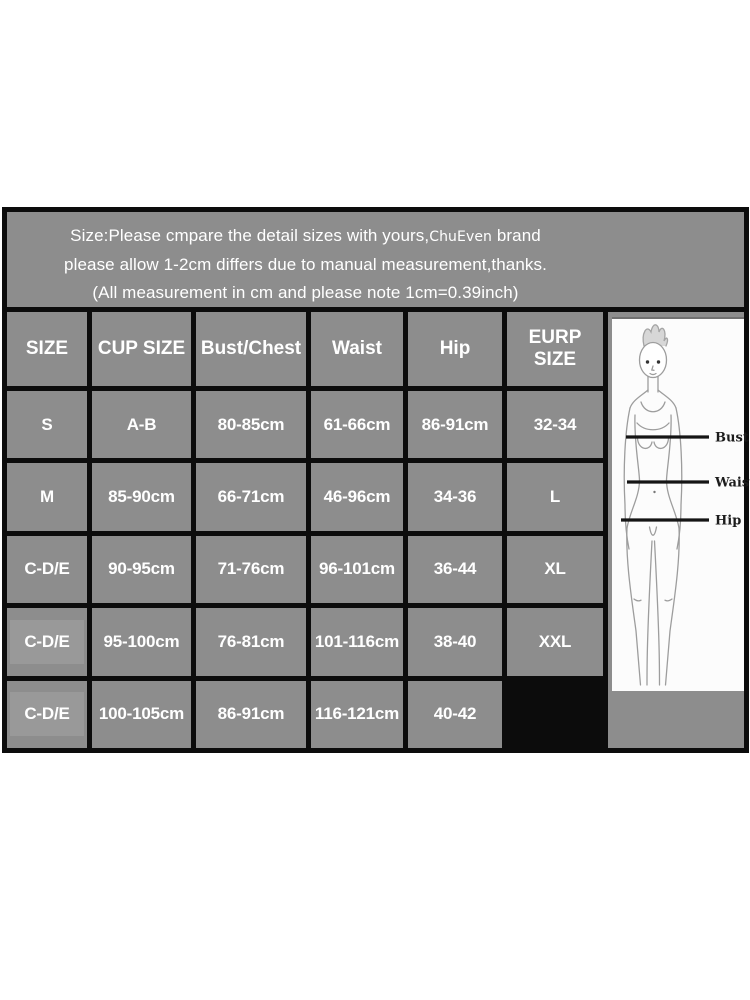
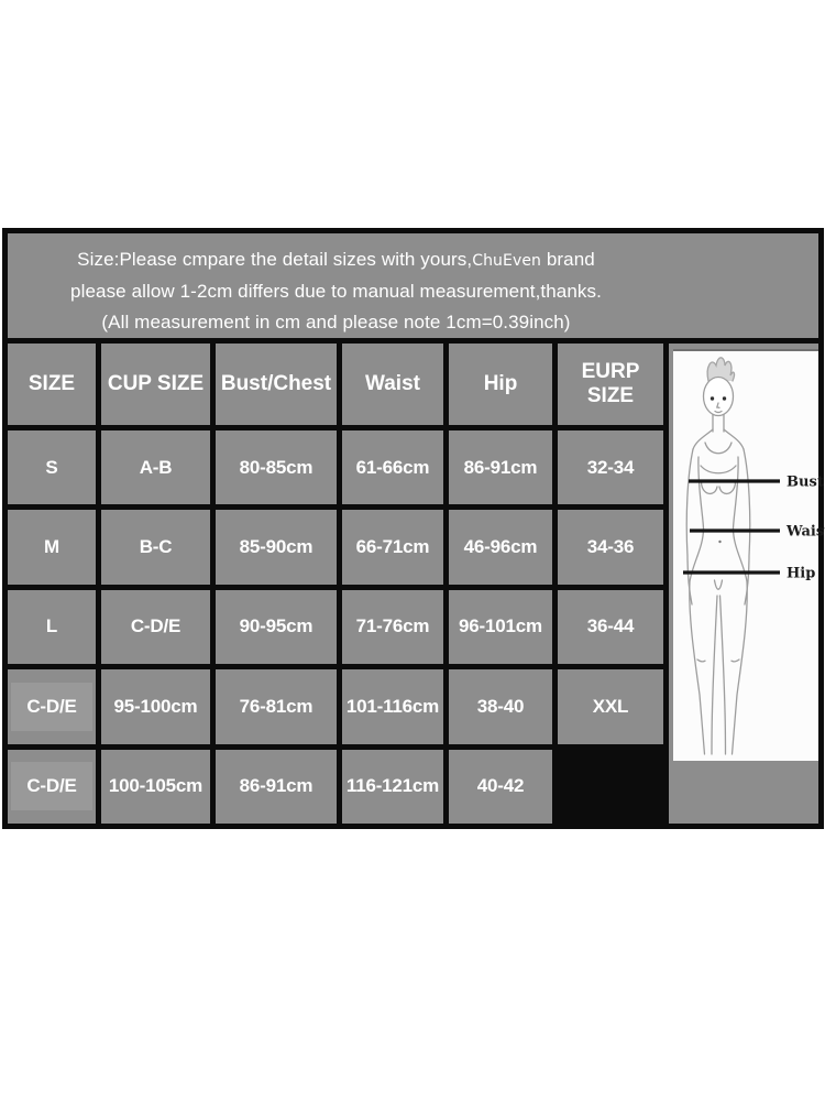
  Size:Please cmpare the detail sizes with yours,ChuEven brand
  please allow 1-2cm differs due to manual measurement,thanks.
  (All measurement in cm and please note 1cm=0.39inch)
  SIZE
  CUP SIZE
  Bust/Chest
  Waist
  Hip
  EURP SIZE
  S
  A-B
  80-85cm
  61-66cm
  86-91cm
  32-34
  M
+ B-C
  85-90cm
  66-71cm
  46-96cm
  34-36
  L
  C-D/E
  90-95cm
  71-76cm
  96-101cm
  36-44
- XL
  C-D/E
  95-100cm
  76-81cm
  101-116cm
  38-40
  XXL
  C-D/E
  100-105cm
  86-91cm
  116-121cm
  40-42
  Bust
  Wais
  Hip
